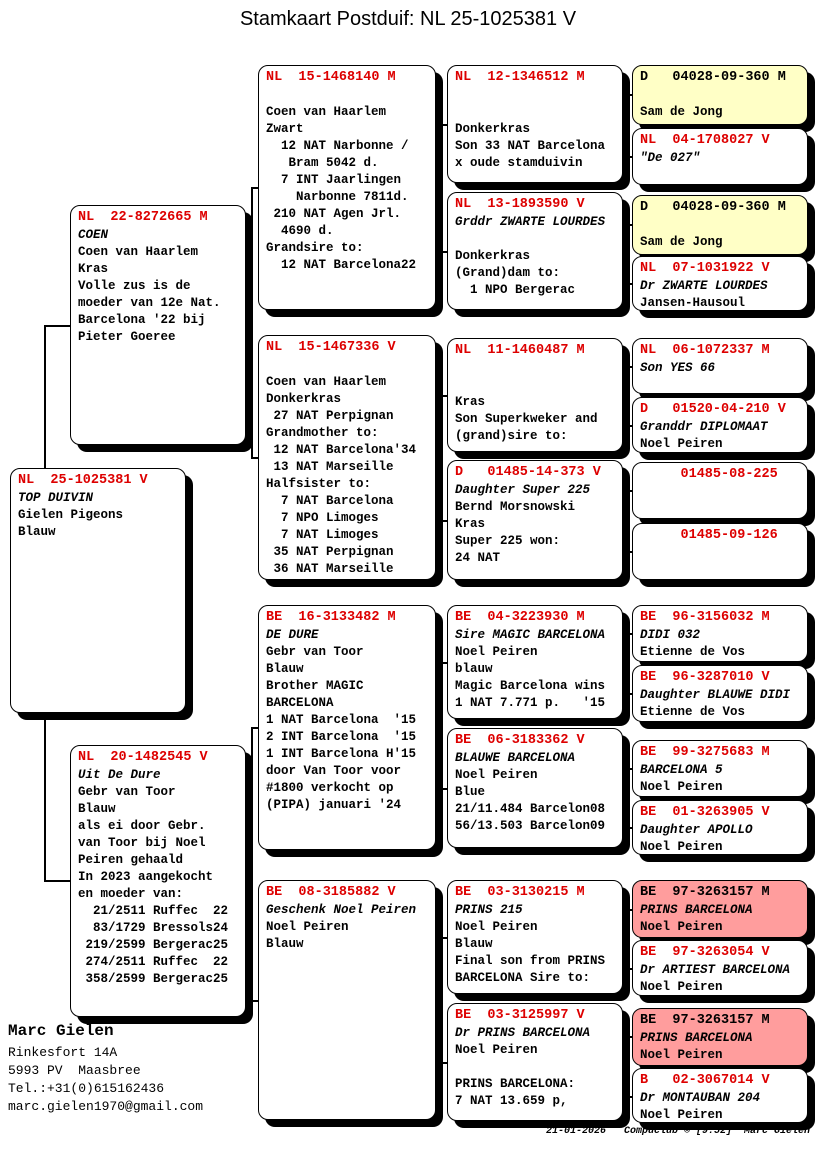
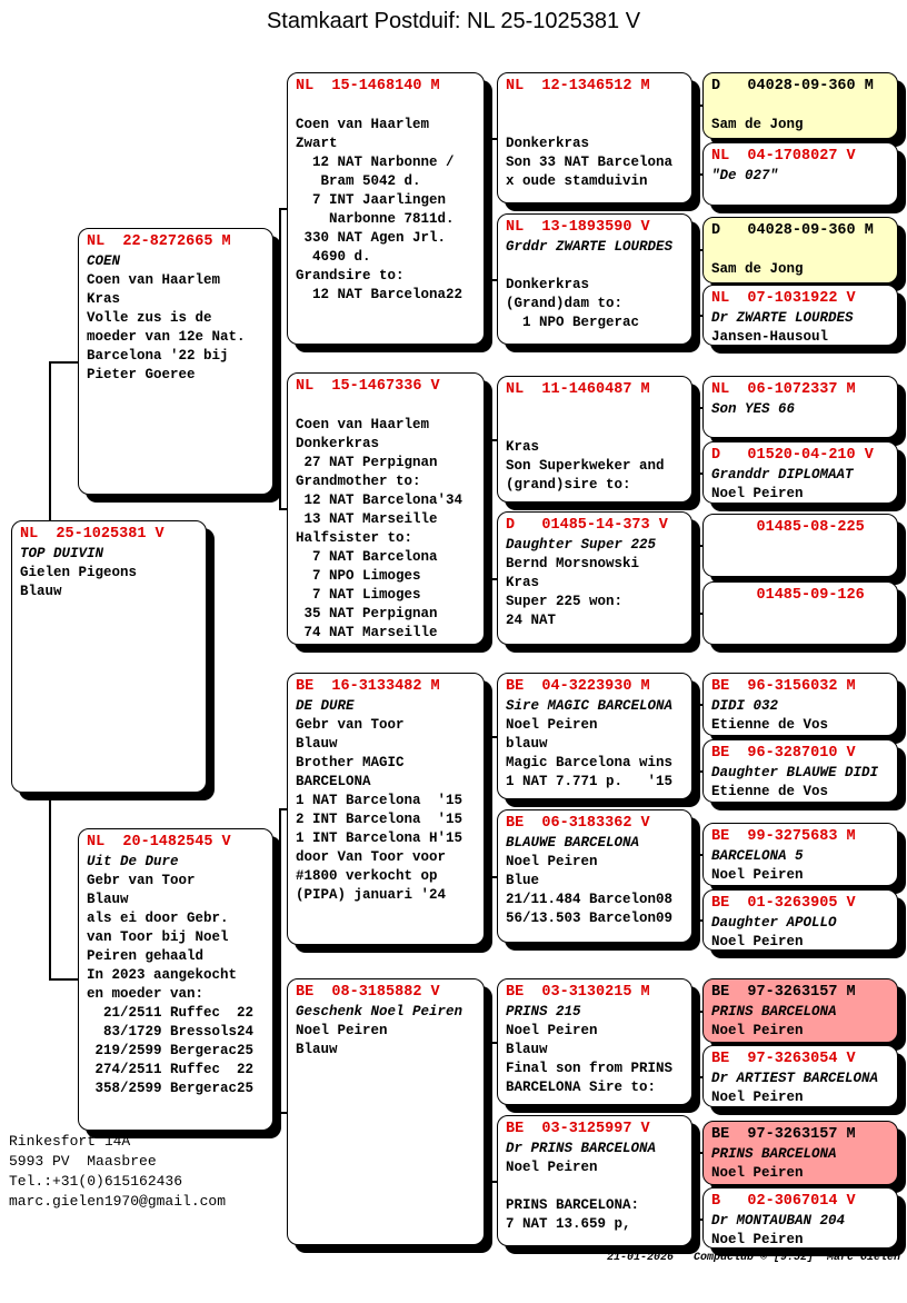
  Stamkaart Postduif: NL 25-1025381 V
  NL 25-1025381 V
  TOP DUIVIN
  Gielen Pigeons
  Blauw
  NL 22-8272665 M
  COEN
  Coen van Haarlem
  Kras
  Volle zus is de
  moeder van 12e Nat.
  Barcelona '22 bij
  Pieter Goeree
  NL 20-1482545 V
  Uit De Dure
  Gebr van Toor
  Blauw
  als ei door Gebr.
  van Toor bij Noel
  Peiren gehaald
  In 2023 aangekocht
  en moeder van:
  21/2511 Ruffec 22
  83/1729 Bressols24
  219/2599 Bergerac25
  274/2511 Ruffec 22
  358/2599 Bergerac25
  NL 15-1468140 M
  Coen van Haarlem
  Zwart
  12 NAT Narbonne /
  Bram 5042 d.
  7 INT Jaarlingen
  Narbonne 7811d.
- 210 NAT Agen Jrl.
+ 330 NAT Agen Jrl.
  4690 d.
  Grandsire to:
  12 NAT Barcelona22
  NL 15-1467336 V
  Coen van Haarlem
  Donkerkras
  27 NAT Perpignan
  Grandmother to:
  12 NAT Barcelona'34
  13 NAT Marseille
  Halfsister to:
  7 NAT Barcelona
  7 NPO Limoges
  7 NAT Limoges
  35 NAT Perpignan
- 36 NAT Marseille
+ 74 NAT Marseille
  BE 16-3133482 M
  DE DURE
  Gebr van Toor
  Blauw
  Brother MAGIC
  BARCELONA
  1 NAT Barcelona '15
  2 INT Barcelona '15
  1 INT Barcelona H'15
  door Van Toor voor
  #1800 verkocht op
  (PIPA) januari '24
  BE 08-3185882 V
  Geschenk Noel Peiren
  Noel Peiren
  Blauw
  NL 12-1346512 M
  Donkerkras
  Son 33 NAT Barcelona
  x oude stamduivin
  NL 13-1893590 V
  Grddr ZWARTE LOURDES
  Donkerkras
  (Grand)dam to:
  1 NPO Bergerac
  NL 11-1460487 M
  Kras
  Son Superkweker and
  (grand)sire to:
  D 01485-14-373 V
  Daughter Super 225
  Bernd Morsnowski
  Kras
  Super 225 won:
  24 NAT
  BE 04-3223930 M
  Sire MAGIC BARCELONA
  Noel Peiren
  blauw
  Magic Barcelona wins
  1 NAT 7.771 p. '15
  BE 06-3183362 V
  BLAUWE BARCELONA
  Noel Peiren
  Blue
  21/11.484 Barcelon08
  56/13.503 Barcelon09
  BE 03-3130215 M
  PRINS 215
  Noel Peiren
  Blauw
  Final son from PRINS
  BARCELONA Sire to:
  BE 03-3125997 V
  Dr PRINS BARCELONA
  Noel Peiren
  PRINS BARCELONA:
  7 NAT 13.659 p,
  D 04028-09-360 M
  Sam de Jong
  NL 04-1708027 V
  "De 027"
  D 04028-09-360 M
  Sam de Jong
  NL 07-1031922 V
  Dr ZWARTE LOURDES
  Jansen-Hausoul
  NL 06-1072337 M
  Son YES 66
  D 01520-04-210 V
  Granddr DIPLOMAAT
  Noel Peiren
  01485-08-225
  01485-09-126
  BE 96-3156032 M
  DIDI 032
  Etienne de Vos
  BE 96-3287010 V
  Daughter BLAUWE DIDI
  Etienne de Vos
  BE 99-3275683 M
  BARCELONA 5
  Noel Peiren
  BE 01-3263905 V
  Daughter APOLLO
  Noel Peiren
  BE 97-3263157 M
  PRINS BARCELONA
  Noel Peiren
  BE 97-3263054 V
  Dr ARTIEST BARCELONA
  Noel Peiren
  BE 97-3263157 M
  PRINS BARCELONA
  Noel Peiren
  B 02-3067014 V
  Dr MONTAUBAN 204
  Noel Peiren
- Marc Gielen
  Rinkesfort 14A
  5993 PV Maasbree
  Tel.:+31(0)615162436
  marc.gielen1970@gmail.com
  21-01-2026 Compuclub © [9.52] Marc Gielen
